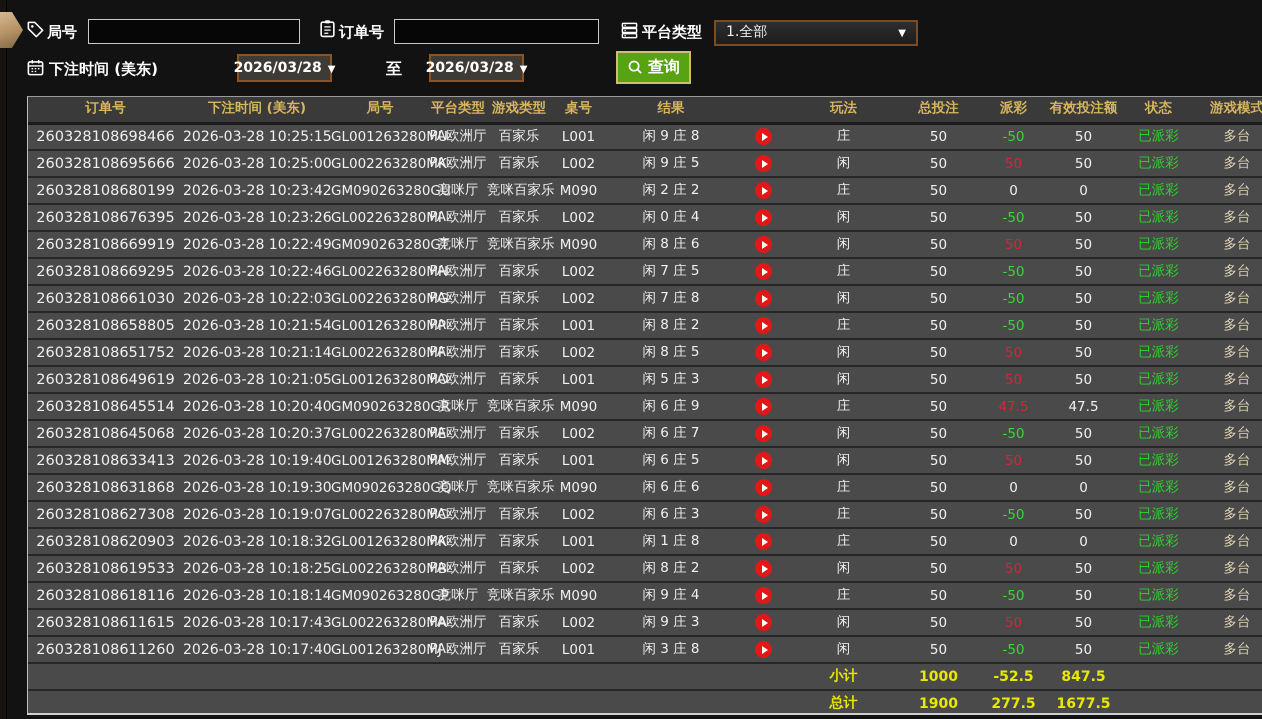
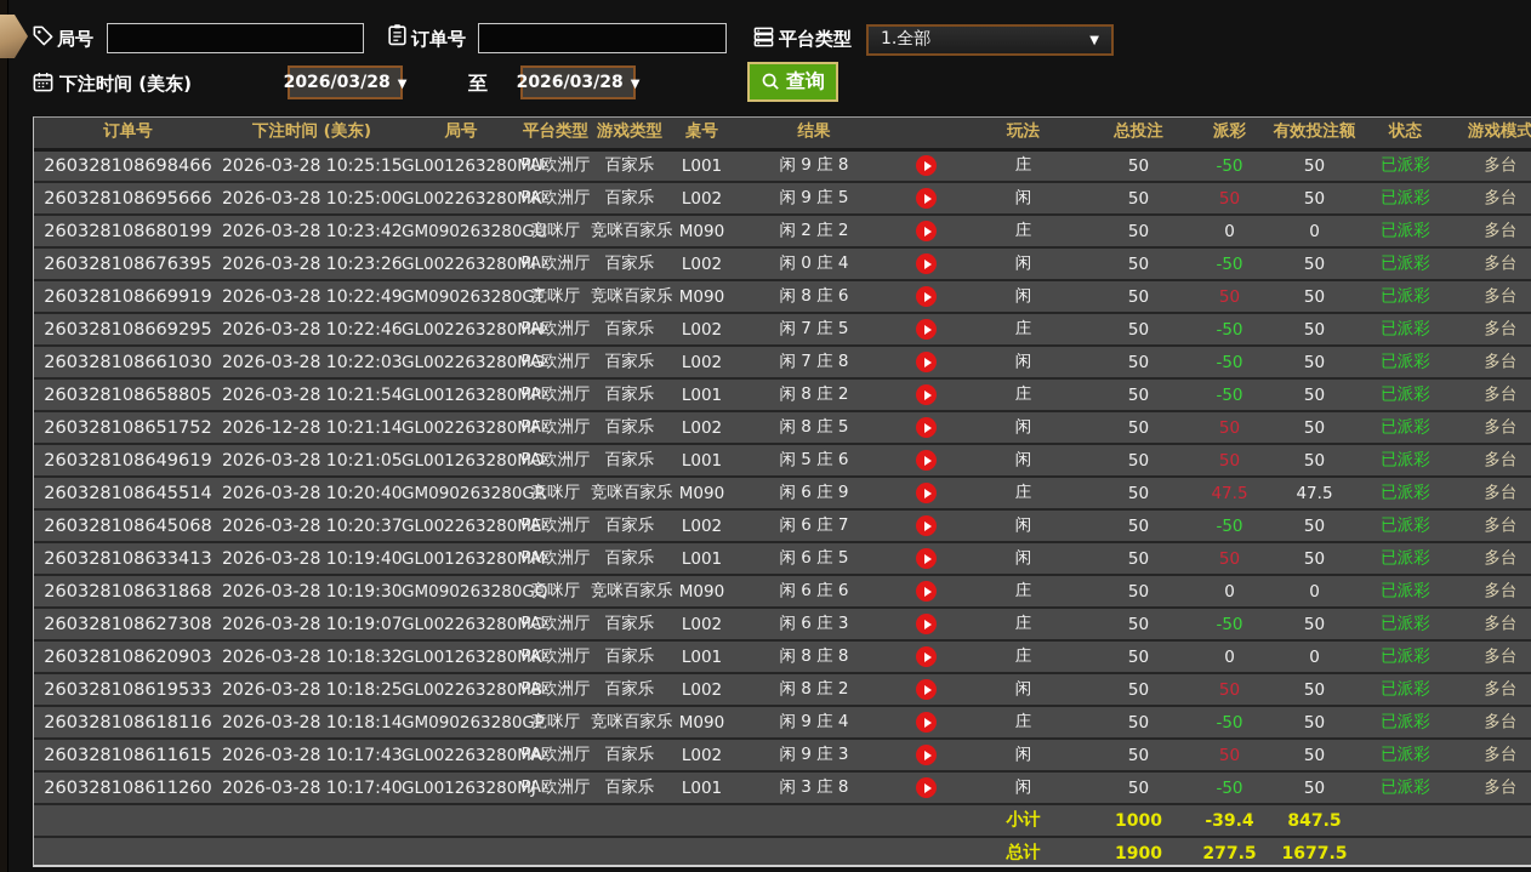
  局号
  订单号
  平台类型
  1.全部
  ▼
  下注时间 (美东)
  2026/03/28
  ▼
  至
  2026/03/28
  ▼
  查询
  订单号	下注时间 (美东)	局号	平台类型	游戏类型	桌号	结果		玩法	总投注	派彩	有效投注额	状态	游戏模式
  260328108698466	2026-03-28 10:25:15	GL001263280	PA欧洲厅	百家乐	L001	闲 9 庄 8		庄	50	-50	50	已派彩	多台
  260328108695666	2026-03-28 10:25:00	GL002263280	PA欧洲厅	百家乐	L002	闲 9 庄 5		闲	50	50	50	已派彩	多台
  260328108680199	2026-03-28 10:23:42	GM090263280G	竞咪厅	竞咪百家乐	M090	闲 2 庄 2		庄	50	0	0	已派彩	多台
  260328108676395	2026-03-28 10:23:26	GL002263280	PA欧洲厅	百家乐	L002	闲 0 庄 4		闲	50	-50	50	已派彩	多台
  260328108669919	2026-03-28 10:22:49	GM090263280G	竞咪厅	竞咪百家乐	M090	闲 8 庄 6		闲	50	50	50	已派彩	多台
  260328108669295	2026-03-28 10:22:46	GL002263280	PA欧洲厅	百家乐	L002	闲 7 庄 5		庄	50	-50	50	已派彩	多台
  260328108661030	2026-03-28 10:22:03	GL002263280	PA欧洲厅	百家乐	L002	闲 7 庄 8		闲	50	-50	50	已派彩	多台
  260328108658805	2026-03-28 10:21:54	GL001263280	PA欧洲厅	百家乐	L001	闲 8 庄 2		庄	50	-50	50	已派彩	多台
- 260328108651752	2026-03-28 10:21:14	GL002263280	PA欧洲厅	百家乐	L002	闲 8 庄 5		闲	50	50	50	已派彩	多台
+ 260328108651752	2026-12-28 10:21:14	GL002263280	PA欧洲厅	百家乐	L002	闲 8 庄 5		闲	50	50	50	已派彩	多台
- 260328108649619	2026-03-28 10:21:05	GL001263280	PA欧洲厅	百家乐	L001	闲 5 庄 3		闲	50	50	50	已派彩	多台
+ 260328108649619	2026-03-28 10:21:05	GL001263280	PA欧洲厅	百家乐	L001	闲 5 庄 6		闲	50	50	50	已派彩	多台
  260328108645514	2026-03-28 10:20:40	GM090263280G	竞咪厅	竞咪百家乐	M090	闲 6 庄 9		庄	50	47.5	47.5	已派彩	多台
  260328108645068	2026-03-28 10:20:37	GL002263280	PA欧洲厅	百家乐	L002	闲 6 庄 7		闲	50	-50	50	已派彩	多台
  260328108633413	2026-03-28 10:19:40	GL001263280	PA欧洲厅	百家乐	L001	闲 6 庄 5		闲	50	50	50	已派彩	多台
  260328108631868	2026-03-28 10:19:30	GM090263280G	竞咪厅	竞咪百家乐	M090	闲 6 庄 6		庄	50	0	0	已派彩	多台
  260328108627308	2026-03-28 10:19:07	GL002263280	PA欧洲厅	百家乐	L002	闲 6 庄 3		庄	50	-50	50	已派彩	多台
- 260328108620903	2026-03-28 10:18:32	GL001263280	PA欧洲厅	百家乐	L001	闲 1 庄 8		庄	50	0	0	已派彩	多台
+ 260328108620903	2026-03-28 10:18:32	GL001263280	PA欧洲厅	百家乐	L001	闲 8 庄 8		庄	50	0	0	已派彩	多台
  260328108619533	2026-03-28 10:18:25	GL002263280	PA欧洲厅	百家乐	L002	闲 8 庄 2		闲	50	50	50	已派彩	多台
  260328108618116	2026-03-28 10:18:14	GM090263280G	竞咪厅	竞咪百家乐	M090	闲 9 庄 4		庄	50	-50	50	已派彩	多台
  260328108611615	2026-03-28 10:17:43	GL002263280	PA欧洲厅	百家乐	L002	闲 9 庄 3		闲	50	50	50	已派彩	多台
  260328108611260	2026-03-28 10:17:40	GL001263280	PA欧洲厅	百家乐	L001	闲 3 庄 8		闲	50	-50	50	已派彩	多台
- 								小计	1000	-52.5	847.5
+ 								小计	1000	-39.4	847.5
  								总计	1900	277.5	1677.5
